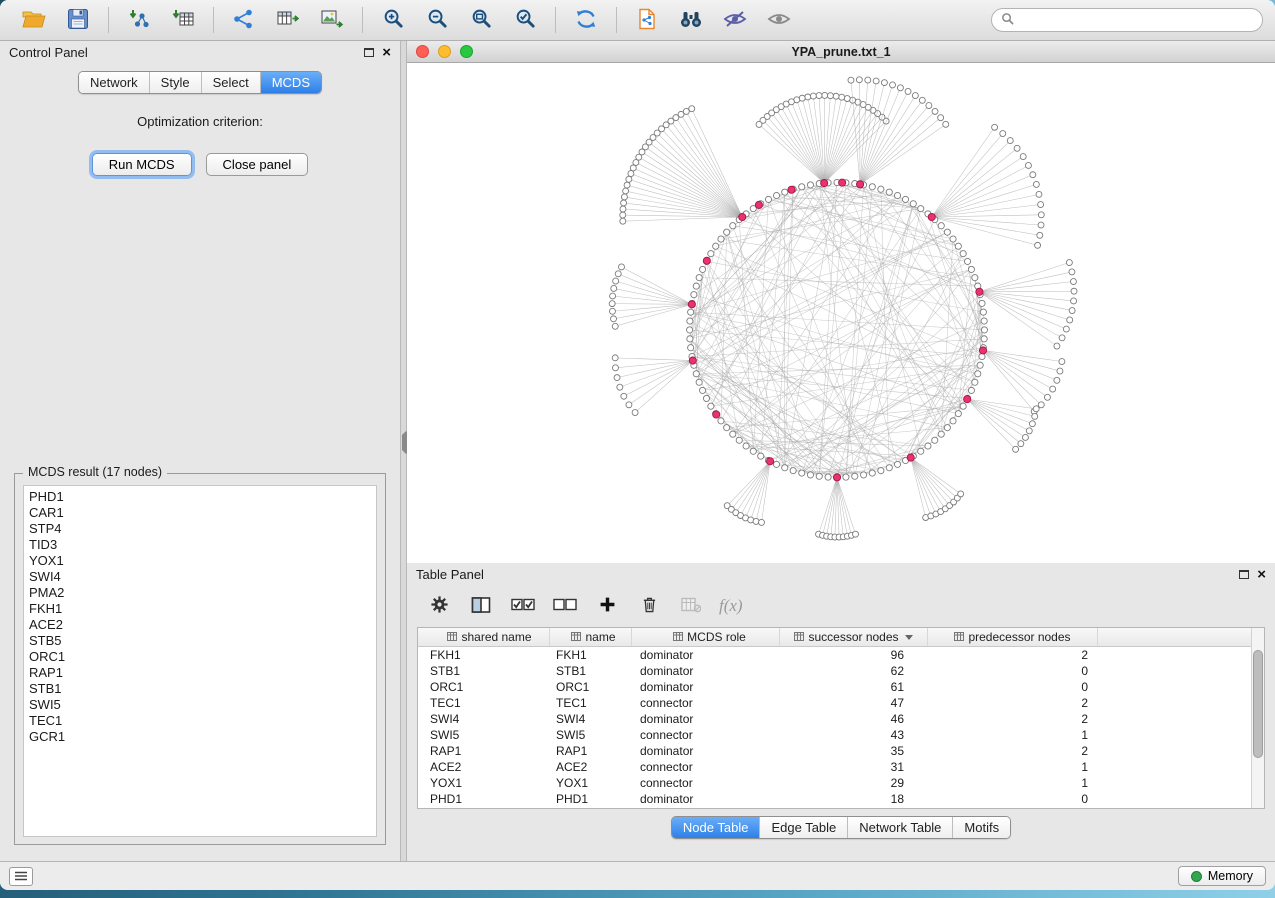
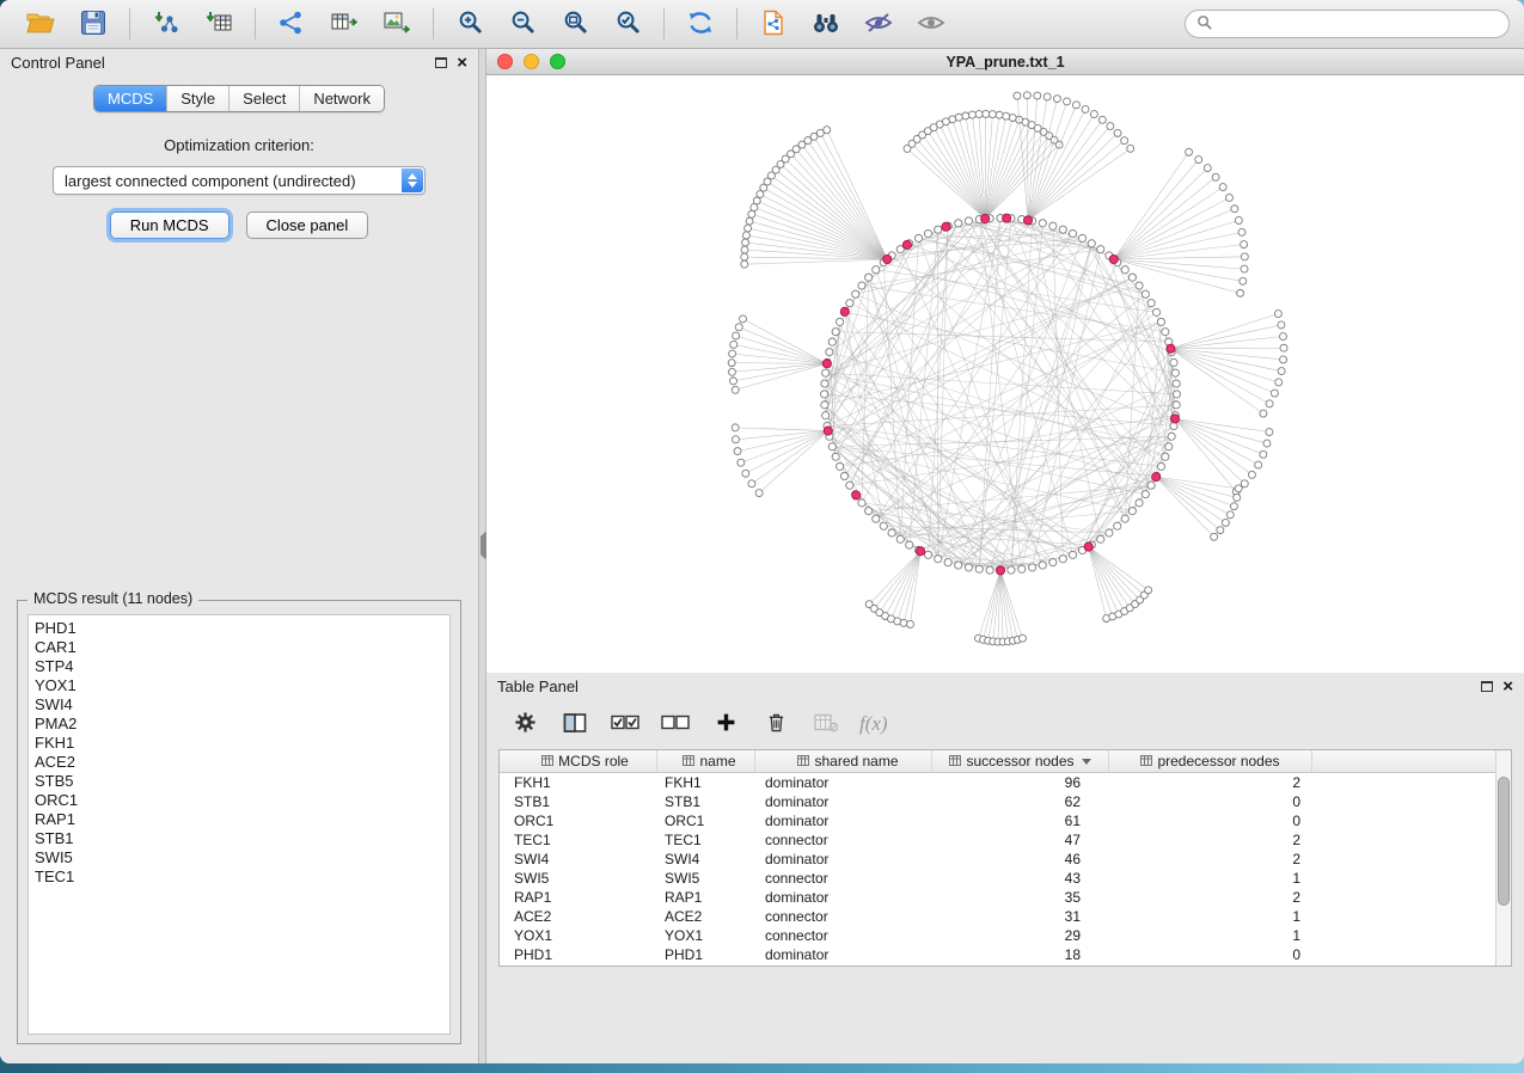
  Control Panel
  ×
- Network
+ MCDS
  Style
  Select
- MCDS
+ Network
  Optimization criterion:
+ largest connected component (undirected)
  Run MCDS
  Close panel
- MCDS result (17 nodes)
+ MCDS result (11 nodes)
  PHD1
  CAR1
  STP4
- TID3
  YOX1
  SWI4
  PMA2
  FKH1
  ACE2
  STB5
  ORC1
  RAP1
  STB1
  SWI5
  TEC1
- GCR1
  YPA_prune.txt_1
  Table Panel
  ×
  f(x)
- shared name
+ MCDS role
  name
- MCDS role
+ shared name
  successor nodes
  predecessor nodes
  FKH1
  FKH1
  dominator
  96
  2
  STB1
  STB1
  dominator
  62
  0
  ORC1
  ORC1
  dominator
  61
  0
  TEC1
  TEC1
  connector
  47
  2
  SWI4
  SWI4
  dominator
  46
  2
  SWI5
  SWI5
  connector
  43
  1
  RAP1
  RAP1
  dominator
  35
  2
  ACE2
  ACE2
  connector
  31
  1
  YOX1
  YOX1
  connector
  29
  1
  PHD1
  PHD1
  dominator
  18
  0
- Node Table
- Edge Table
- Network Table
- Motifs
- Memory
